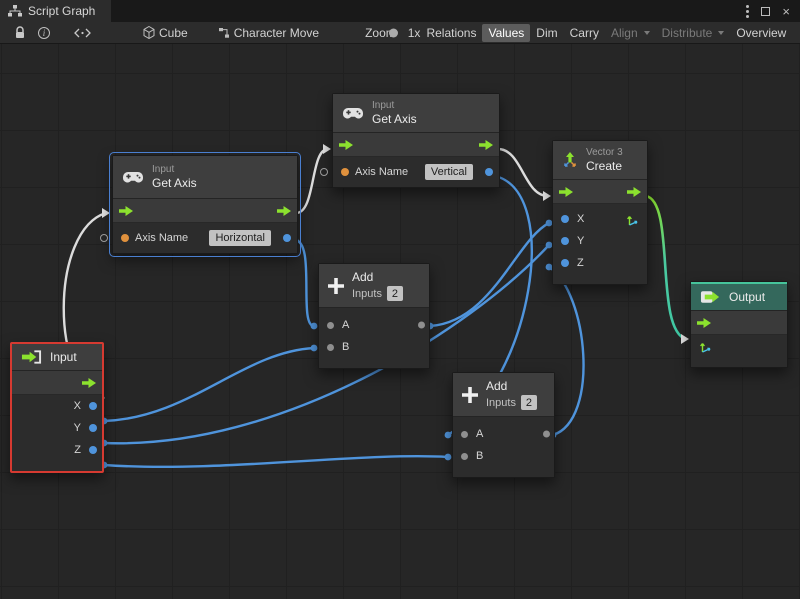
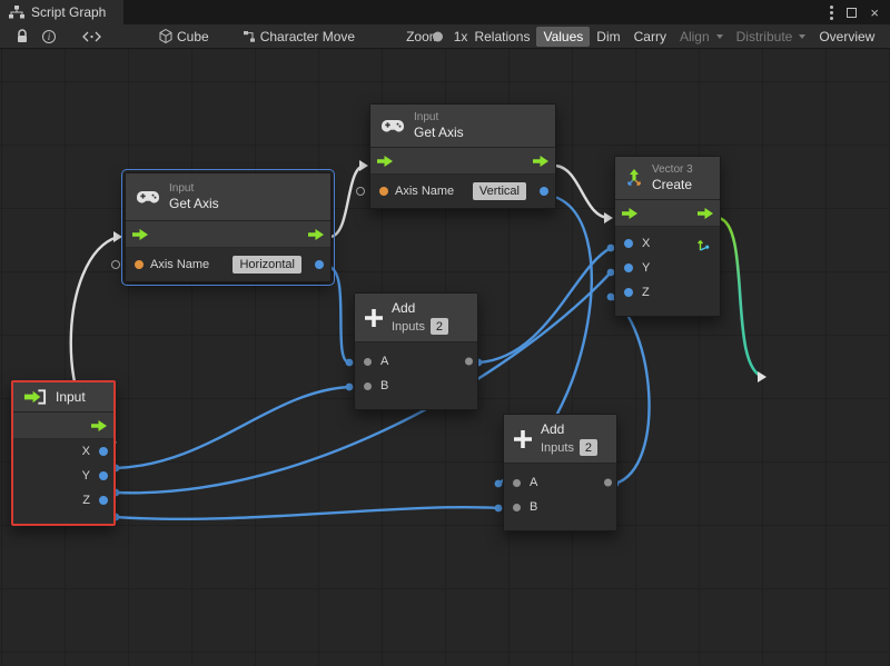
  Script Graph
  ×
  i
  Cube
  Character Move
  Zoo
  1x
  Relations
  Values
  Dim
  Carry
  Align
  Distribute
  Overview
  Input
  Get Axis
  Axis Name
  Vertical
  Input
  Get Axis
  Axis Name
  Horizontal
  Add
  Inputs
  2
  A
  B
  Add
  Inputs
  2
  A
  B
  Vector 3
  Create
  X
  Y
  Z
  Input
  X
  Y
  Z
- Output
